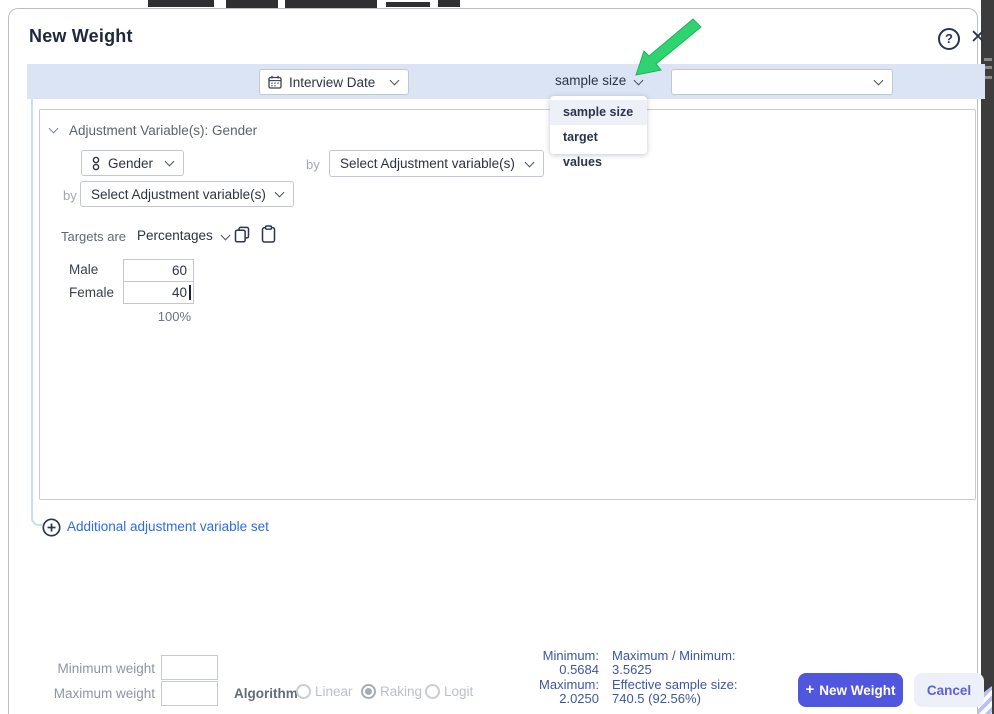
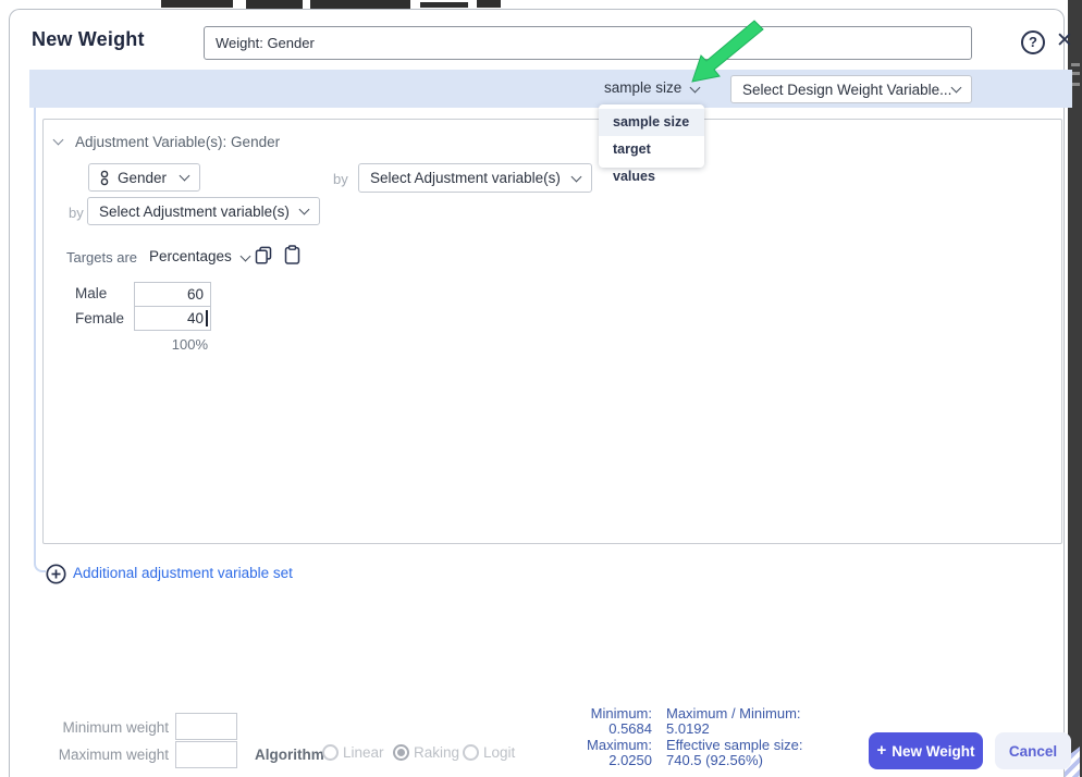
  New Weight
+ Weight: Gender
  ?
  ✕
- Interview Date
  sample size
+ Select Design Weight Variable...
  sample size
  target values
  Adjustment Variable(s): Gender
  Gender
  by
  Select Adjustment variable(s)
  by
  Select Adjustment variable(s)
  Targets are
  Percentages
  Male
  60
  Female
  40
  100%
  Additional adjustment variable set
  Minimum weight
  Maximum weight
  Algorithm
  Linear
  Raking
  Logit
  Minimum:
  0.5684
  Maximum:
  2.0250
  Maximum / Minimum:
- 3.5625
+ 5.0192
  Effective sample size:
  740.5 (92.56%)
  +
  New Weight
  Cancel
